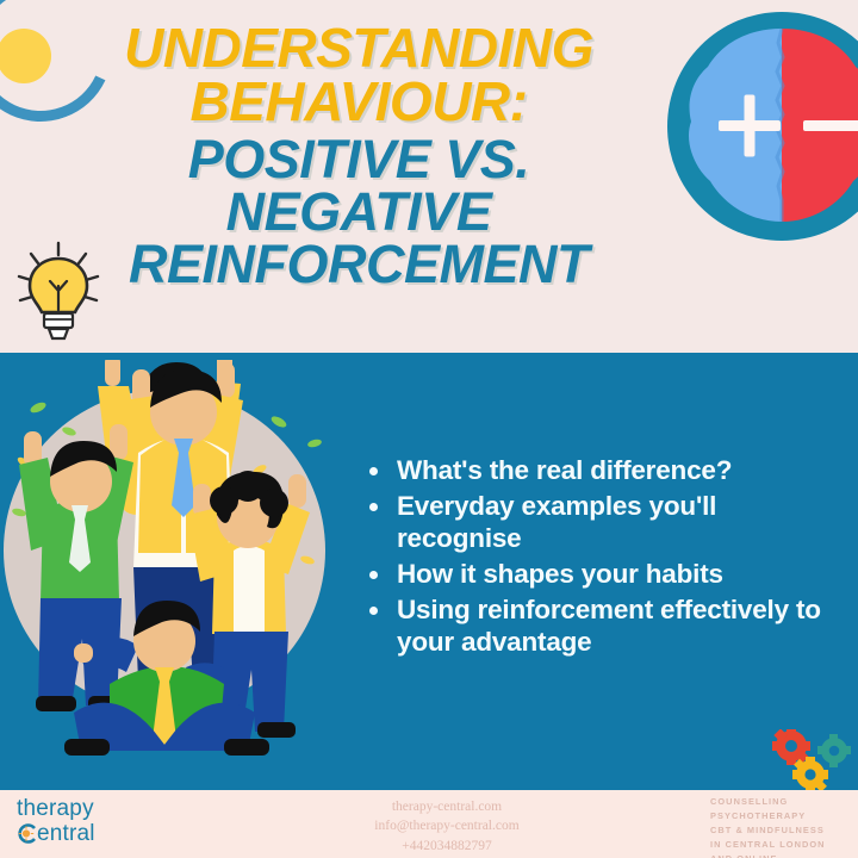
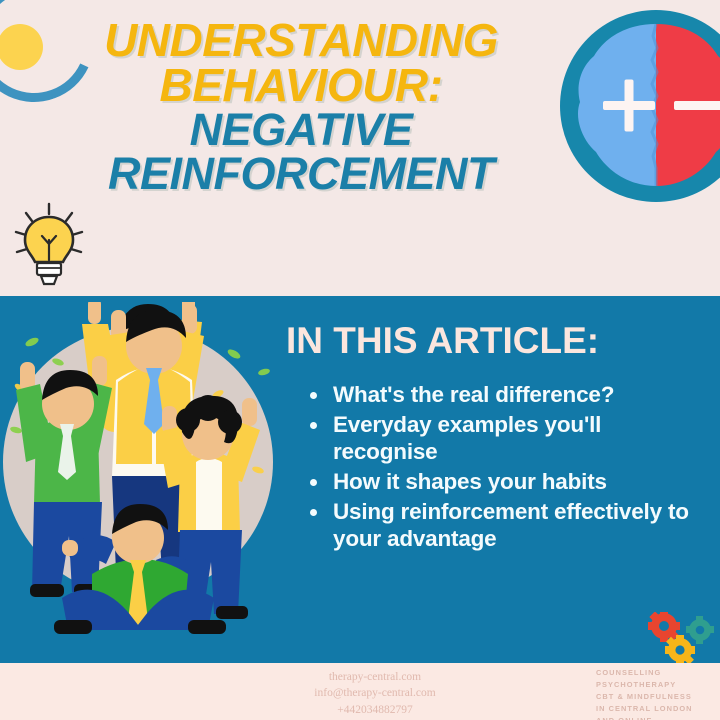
  UNDERSTANDING
  BEHAVIOUR:
- POSITIVE VS.
  NEGATIVE
  REINFORCEMENT
+ IN THIS ARTICLE:
  What's the real difference?
  Everyday examples you'll recognise
  How it shapes your habits
  Using reinforcement effectively to your advantage
- therapy
- entral
  therapy-central.com
  info@therapy-central.com
  +442034882797
  COUNSELLING
  PSYCHOTHERAPY
  CBT & MINDFULNESS
  IN CENTRAL LONDON
